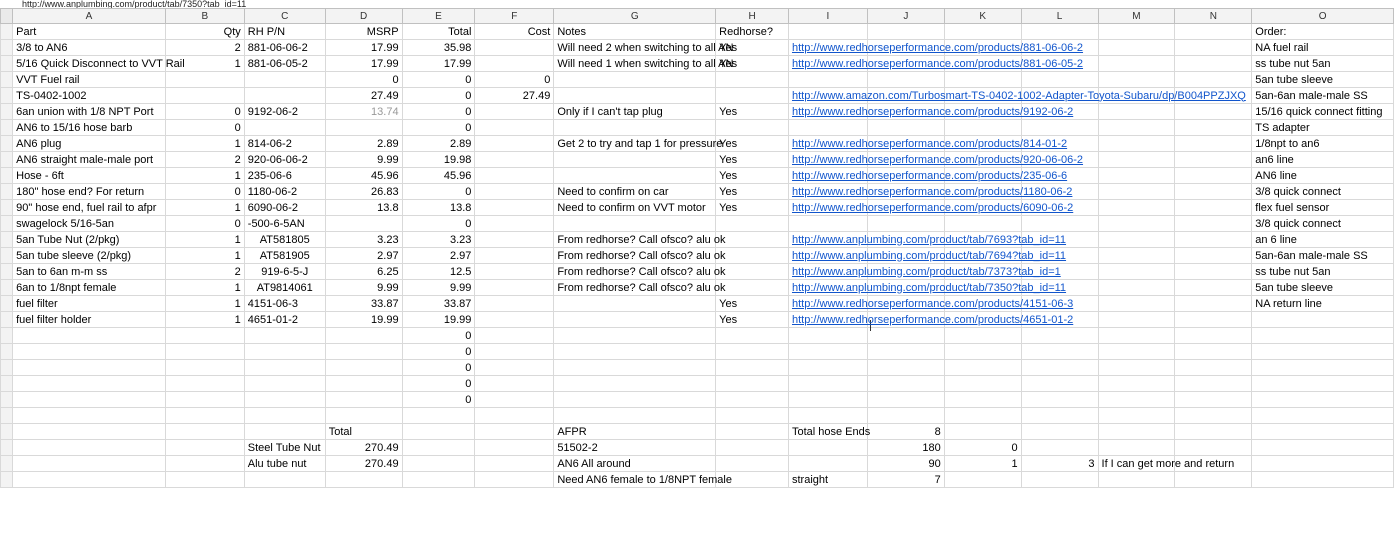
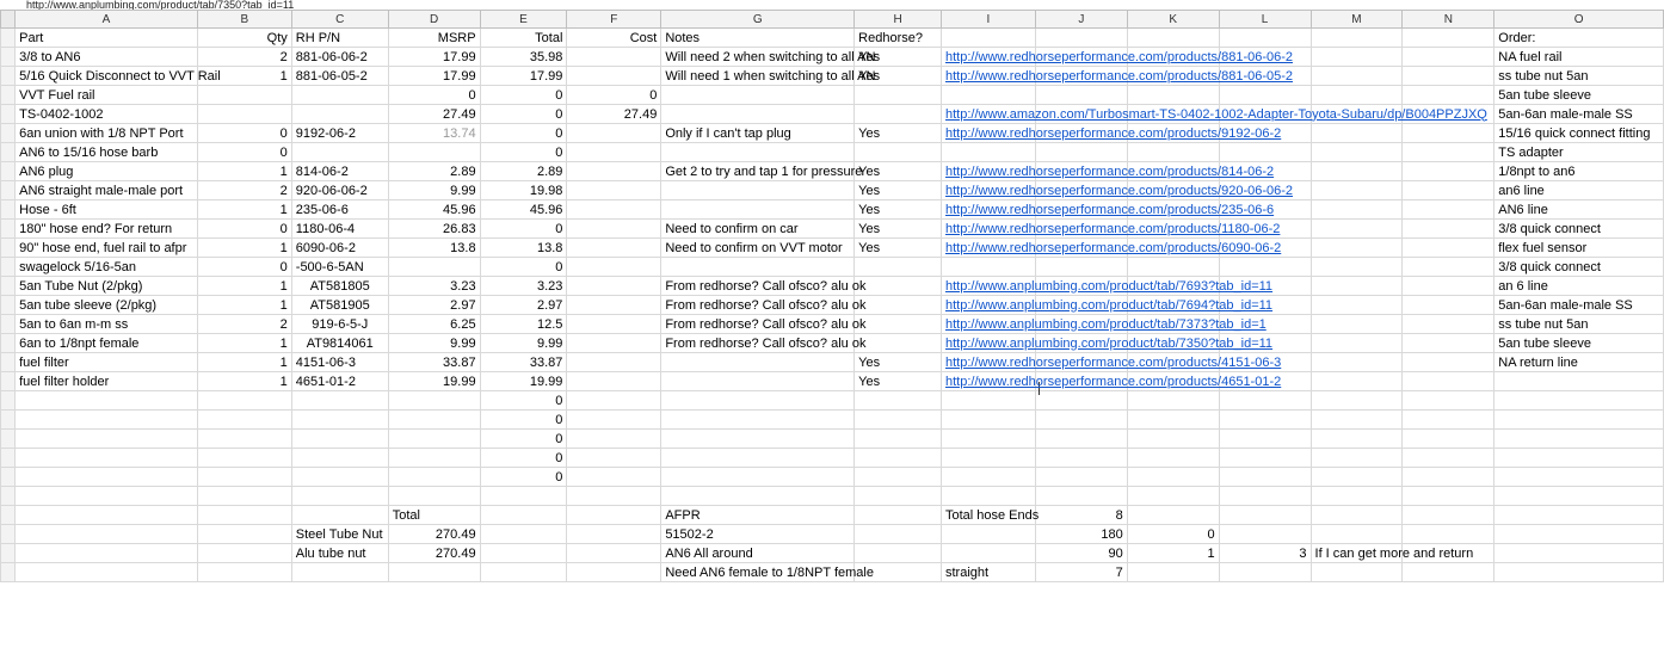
  http://www.anplumbing.com/product/tab/7350?tab_id=11
  	A	B	C	D	E	F	G	H	I	J	K	L	M	N	O
  	Part	Qty	RH P/N	MSRP	Total	Cost	Notes	Redhorse?							Order:
  	3/8 to AN6	2	881-06-06-2	17.99	35.98		Will need 2 when switching to all	Yes	http://www.redhorseperformance.com/products/881-06-06-2						NA fuel rail
  	5/16 Quick Disconnect to VVT Rail	1	881-06-05-2	17.99	17.99		Will need 1 when switching to all	Yes	http://www.redhorseperformance.com/products/881-06-05-2						ss tube nut 5an
  	VVT Fuel rail			0	0	0									5an tube sleeve
  	TS-0402-1002			27.49	0	27.49			http://www.amazon.com/Turbosmart-TS-0402-1002-Adapter-Toyota-Subaru/dp/B004PPZJXQ						5an-6an male-male SS
  	6an union with 1/8 NPT Port	0	9192-06-2	13.74	0		Only if I can't tap plug	Yes	http://www.redhorseperformance.com/products/9192-06-2						15/16 quick connect fitting
  	AN6 to 15/16 hose barb	0			0										TS adapter
- 	AN6 plug	1	814-06-2	2.89	2.89		Get 2 to try and tap 1 for pressur	Yes	http://www.redhorseperformance.com/products/814-01-2						1/8npt to an6
+ 	AN6 plug	1	814-06-2	2.89	2.89		Get 2 to try and tap 1 for pressur	Yes	http://www.redhorseperformance.com/products/814-06-2						1/8npt to an6
  	AN6 straight male-male port	2	920-06-06-2	9.99	19.98			Yes	http://www.redhorseperformance.com/products/920-06-06-2						an6 line
  	Hose - 6ft	1	235-06-6	45.96	45.96			Yes	http://www.redhorseperformance.com/products/235-06-6						AN6 line
- 	180" hose end? For return	0	1180-06-2	26.83	0		Need to confirm on car	Yes	http://www.redhorseperformance.com/products/1180-06-2						3/8 quick connect
+ 	180" hose end? For return	0	1180-06-4	26.83	0		Need to confirm on car	Yes	http://www.redhorseperformance.com/products/1180-06-2						3/8 quick connect
  	90" hose end, fuel rail to afpr	1	6090-06-2	13.8	13.8		Need to confirm on VVT motor	Yes	http://www.redhorseperformance.com/products/6090-06-2						flex fuel sensor
  	swagelock 5/16-5an	0	-500-6-5AN		0										3/8 quick connect
  	5an Tube Nut (2/pkg)	1	AT581805	3.23	3.23		From redhorse? Call ofsco? alu ok		http://www.anplumbing.com/product/tab/7693?tab_id=11						an 6 line
  	5an tube sleeve (2/pkg)	1	AT581905	2.97	2.97		From redhorse? Call ofsco? alu ok		http://www.anplumbing.com/product/tab/7694?tab_id=11						5an-6an male-male SS
  	5an to 6an m-m ss	2	919-6-5-J	6.25	12.5		From redhorse? Call ofsco? alu ok		http://www.anplumbing.com/product/tab/7373?tab_id=1						ss tube nut 5an
  	6an to 1/8npt female	1	AT9814061	9.99	9.99		From redhorse? Call ofsco? alu ok		http://www.anplumbing.com/product/tab/7350?tab_id=11						5an tube sleeve
  	fuel filter	1	4151-06-3	33.87	33.87			Yes	http://www.redhorseperformance.com/products/4151-06-3						NA return line
  	fuel filter holder	1	4651-01-2	19.99	19.99			Yes	http://www.redhorseperformance.com/products/4651-01-2
  					0
  					0
  					0
  					0
  					0
  				Total			AFPR		Total hose Ends	8
  			Steel Tube Nut	270.49			51502-2			180	0
  			Alu tube nut	270.49			AN6 All around			90	1	3	If I can get more and return
  							Need AN6 female to 1/8NPT female		straight	7
